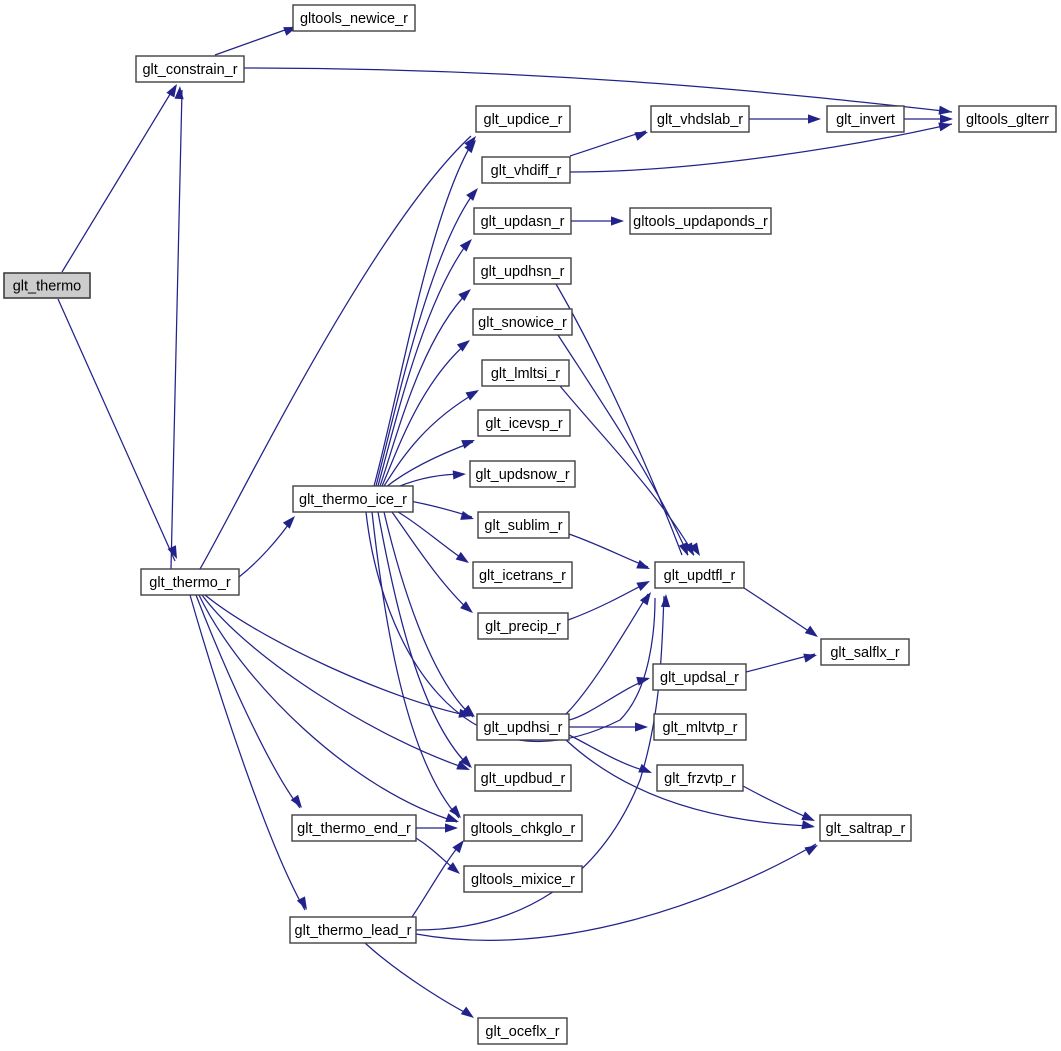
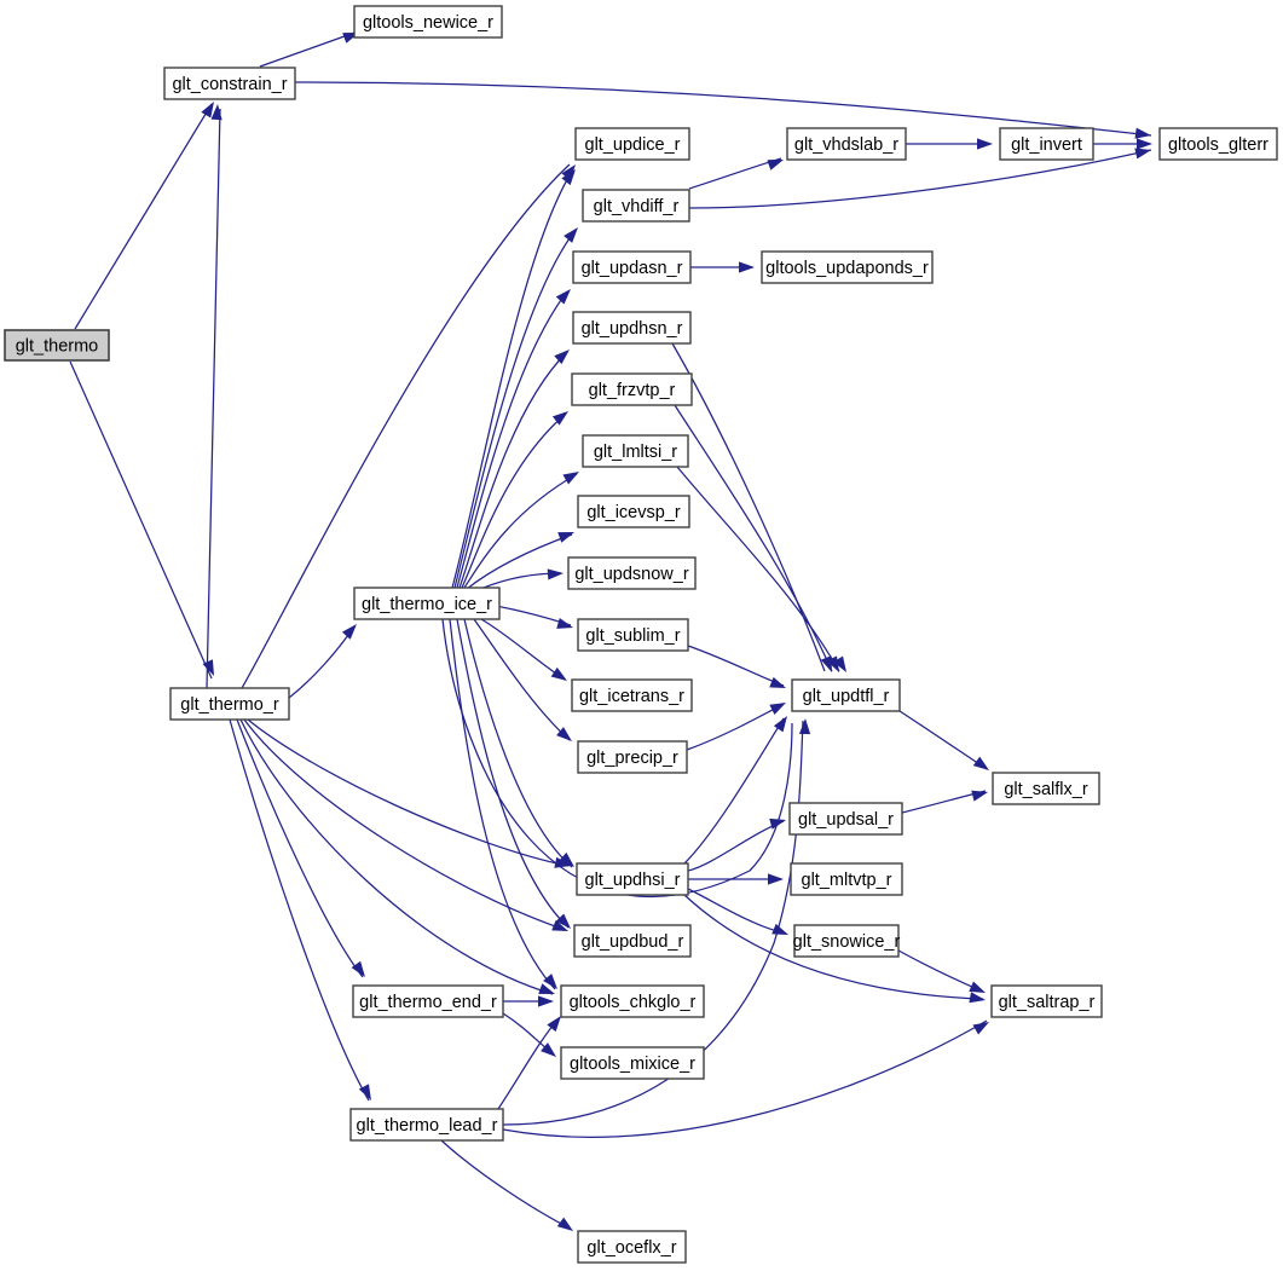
  glt_thermo
  glt_constrain_r
  gltools_newice_r
  glt_updice_r
  glt_vhdiff_r
  glt_vhdslab_r
  glt_invert
  gltools_glterr
  glt_updasn_r
  gltools_updaponds_r
  glt_updhsn_r
- glt_snowice_r
+ glt_frzvtp_r
  glt_lmltsi_r
  glt_icevsp_r
  glt_updsnow_r
  glt_sublim_r
  glt_icetrans_r
  glt_precip_r
  glt_thermo_ice_r
  glt_thermo_r
  glt_updtfl_r
  glt_salflx_r
  glt_updsal_r
  glt_updhsi_r
  glt_mltvtp_r
  glt_updbud_r
- glt_frzvtp_r
+ glt_snowice_r
  glt_thermo_end_r
  gltools_chkglo_r
  glt_saltrap_r
  gltools_mixice_r
  glt_thermo_lead_r
  glt_oceflx_r
